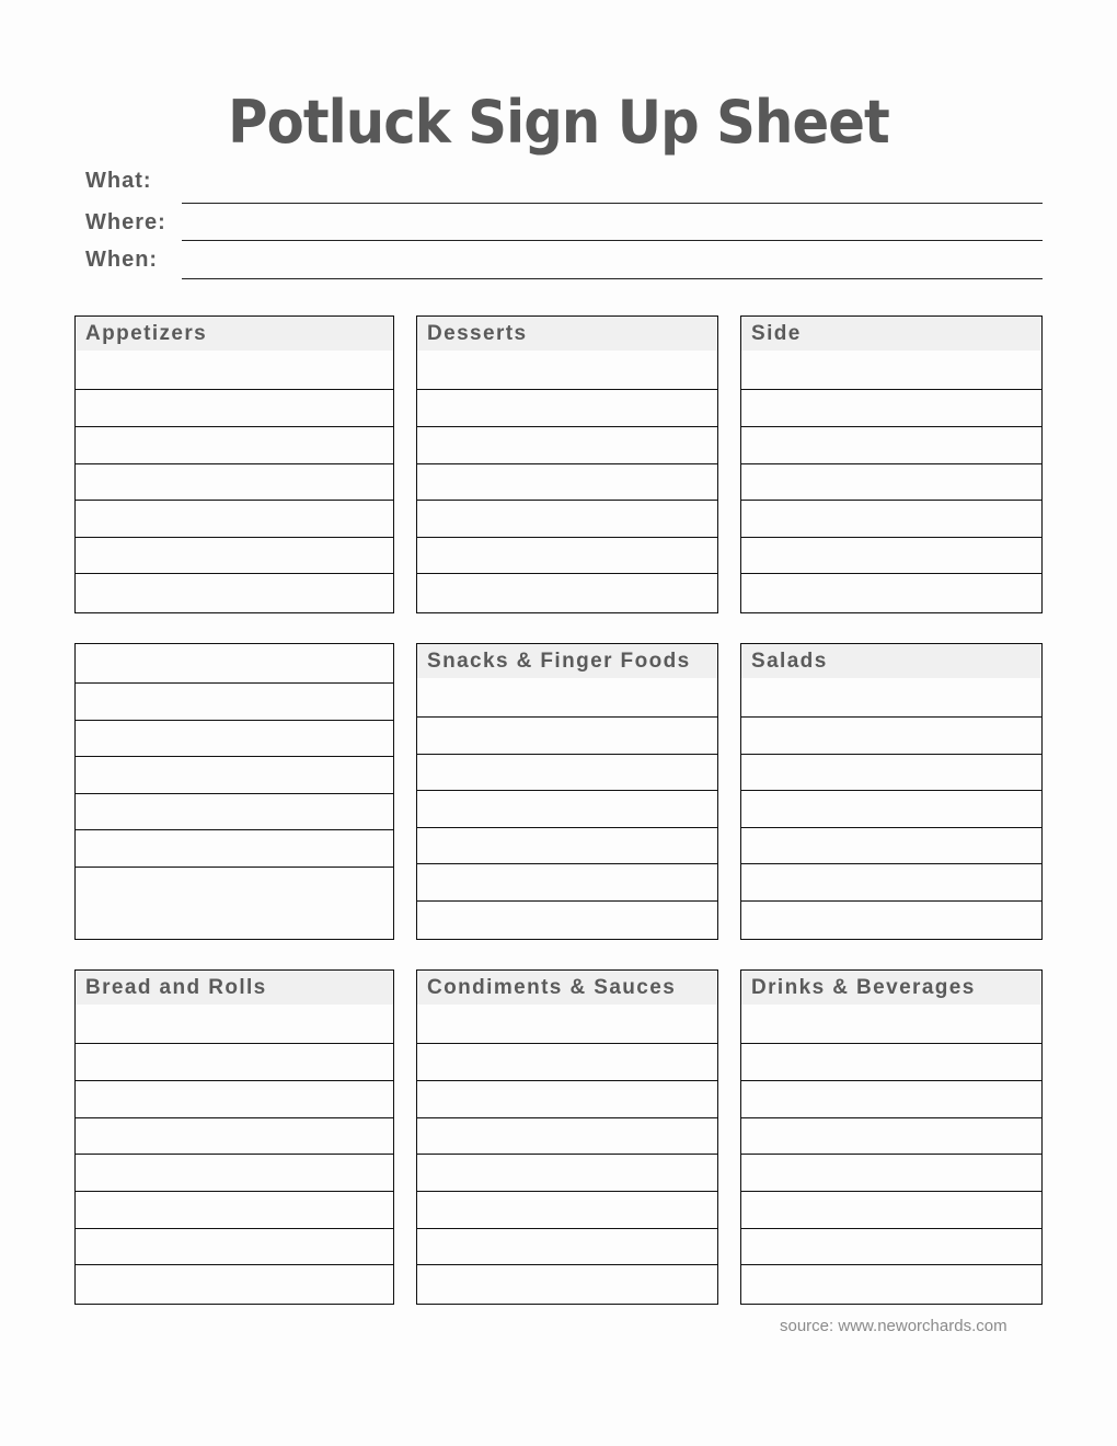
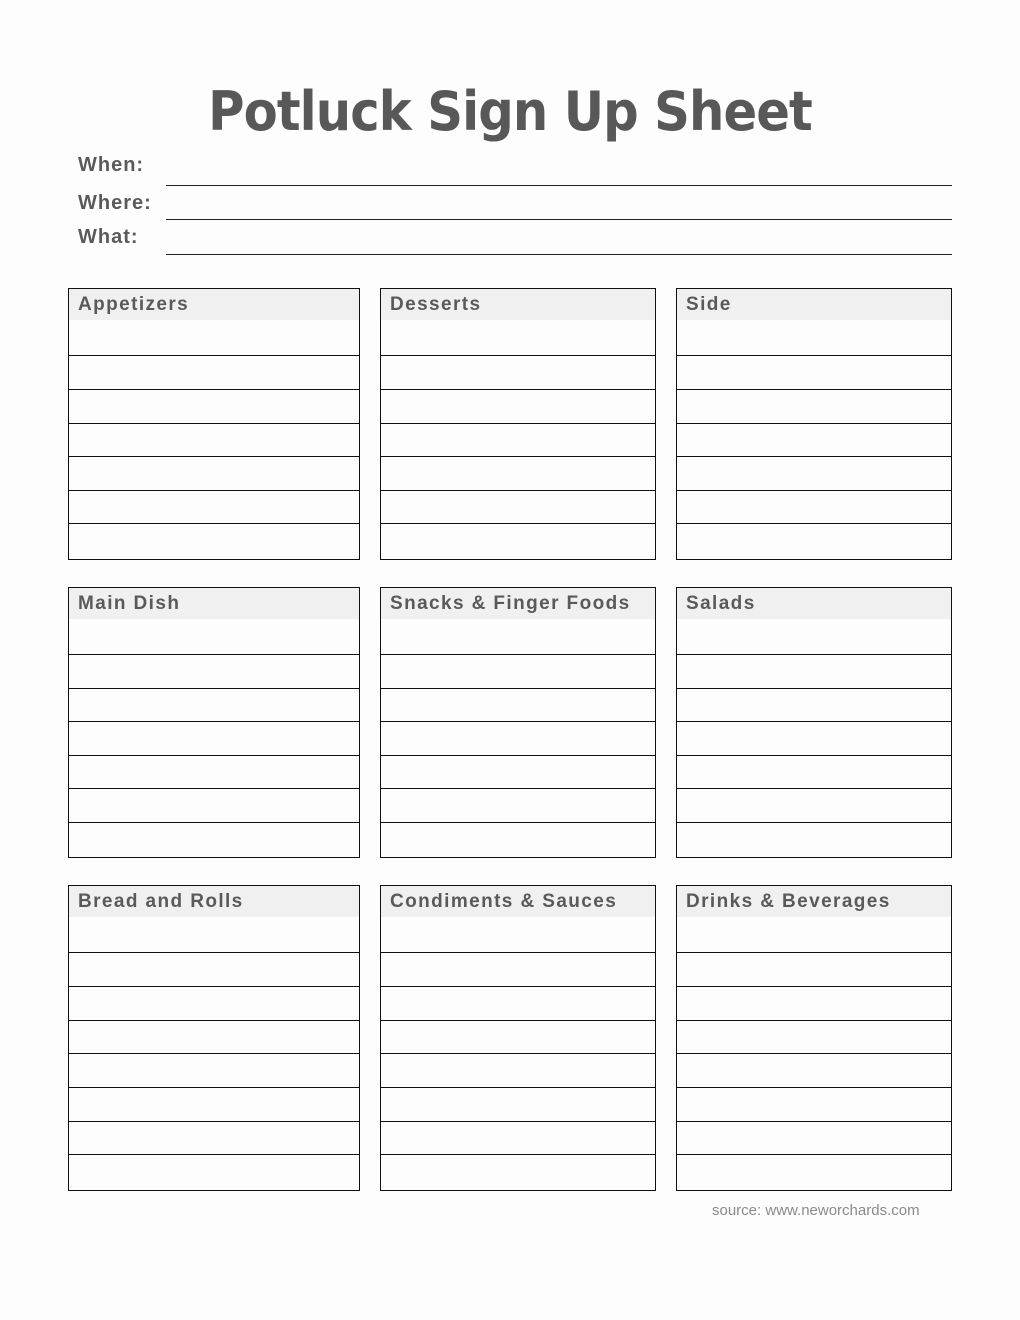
  Potluck Sign Up Sheet
- What:
+ When:
  Where:
- When:
+ What:
  Appetizers
  Desserts
  Side
+ Main Dish
  Snacks & Finger Foods
  Salads
  Bread and Rolls
  Condiments & Sauces
  Drinks & Beverages
  source: www.neworchards.com
